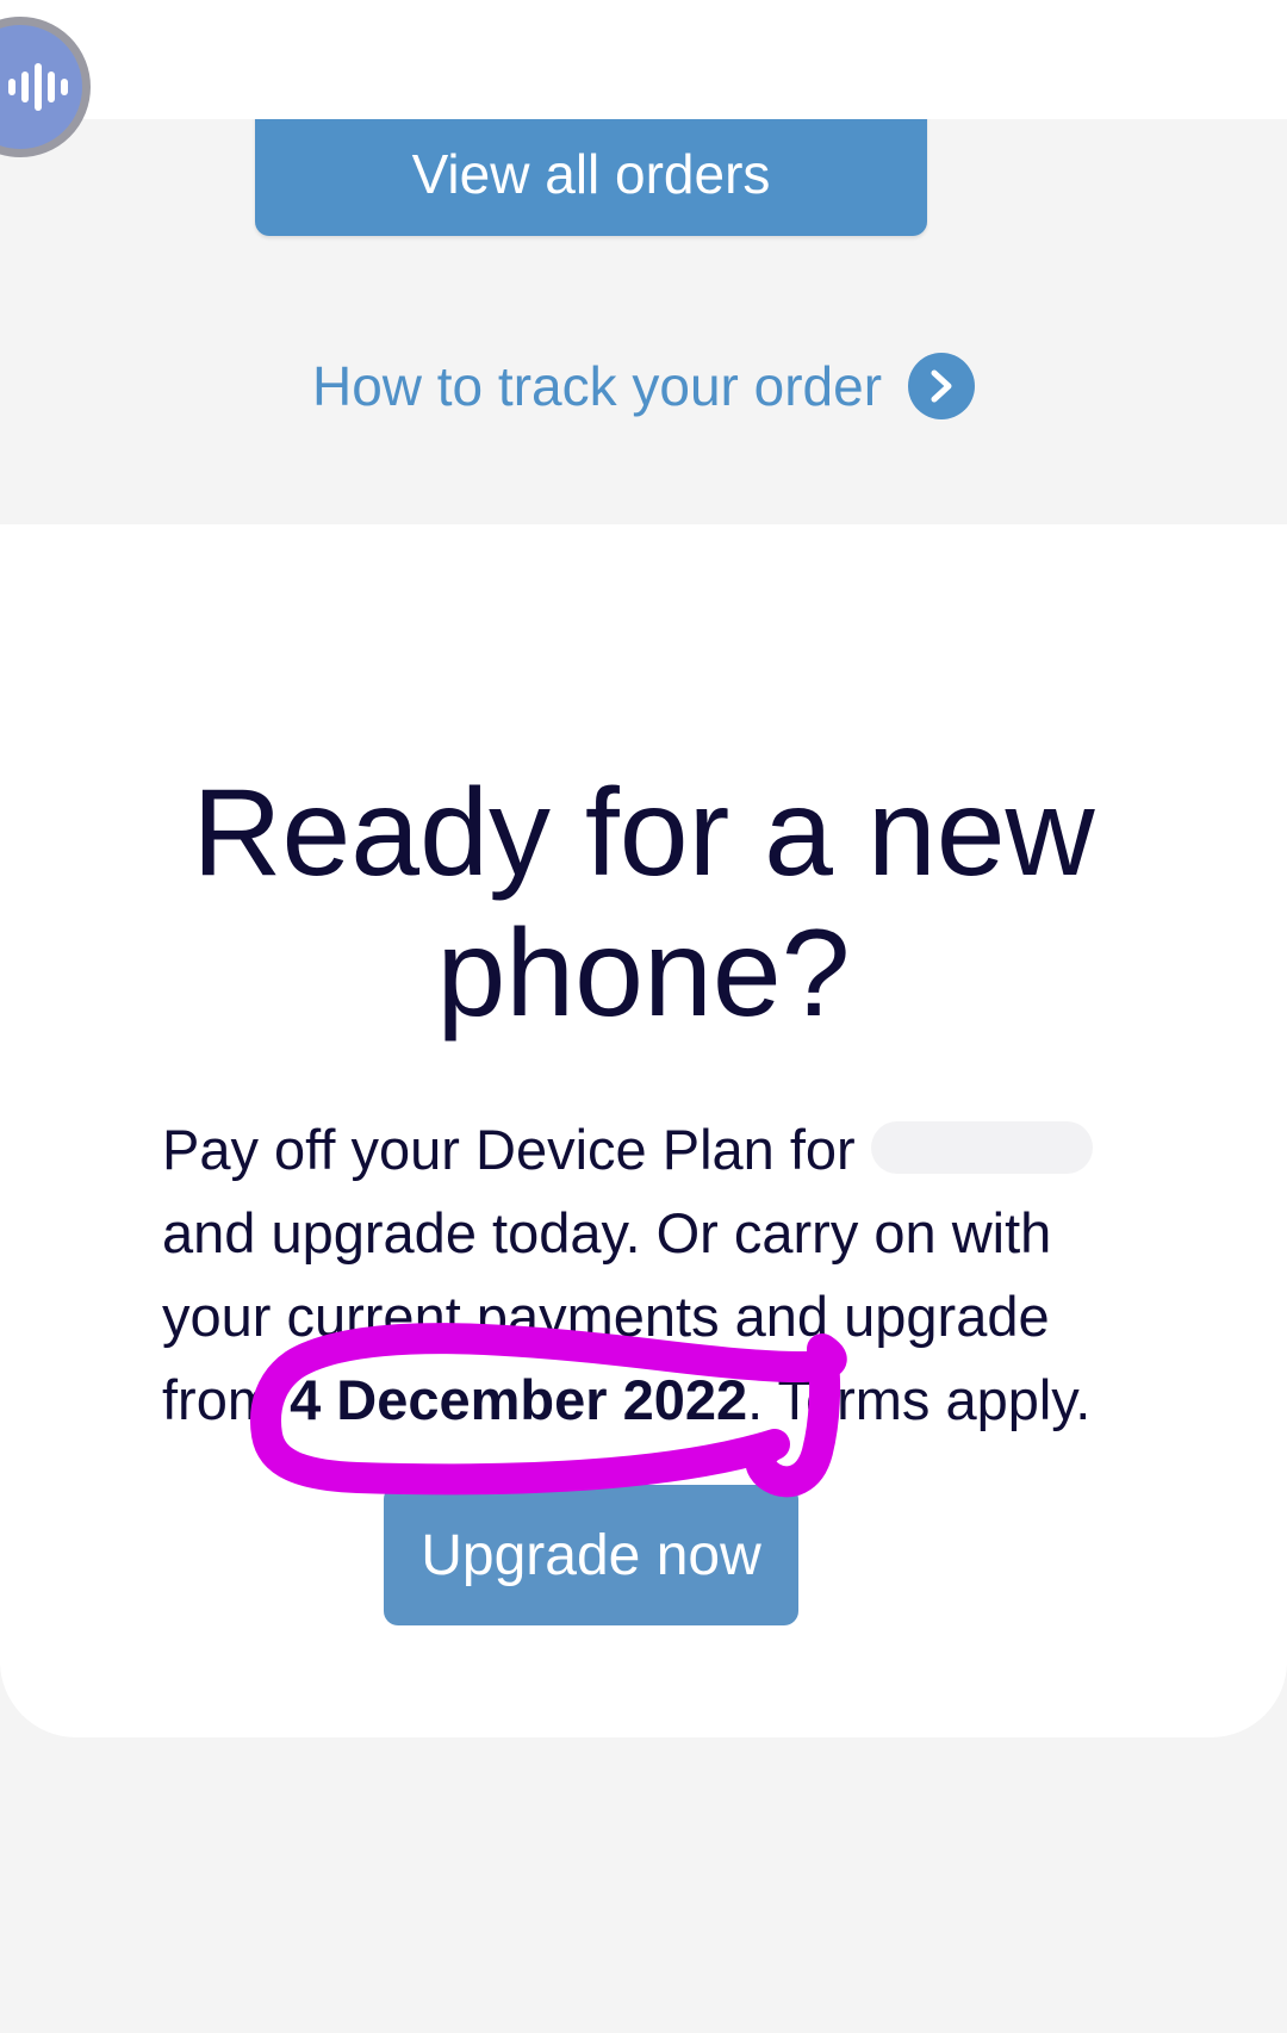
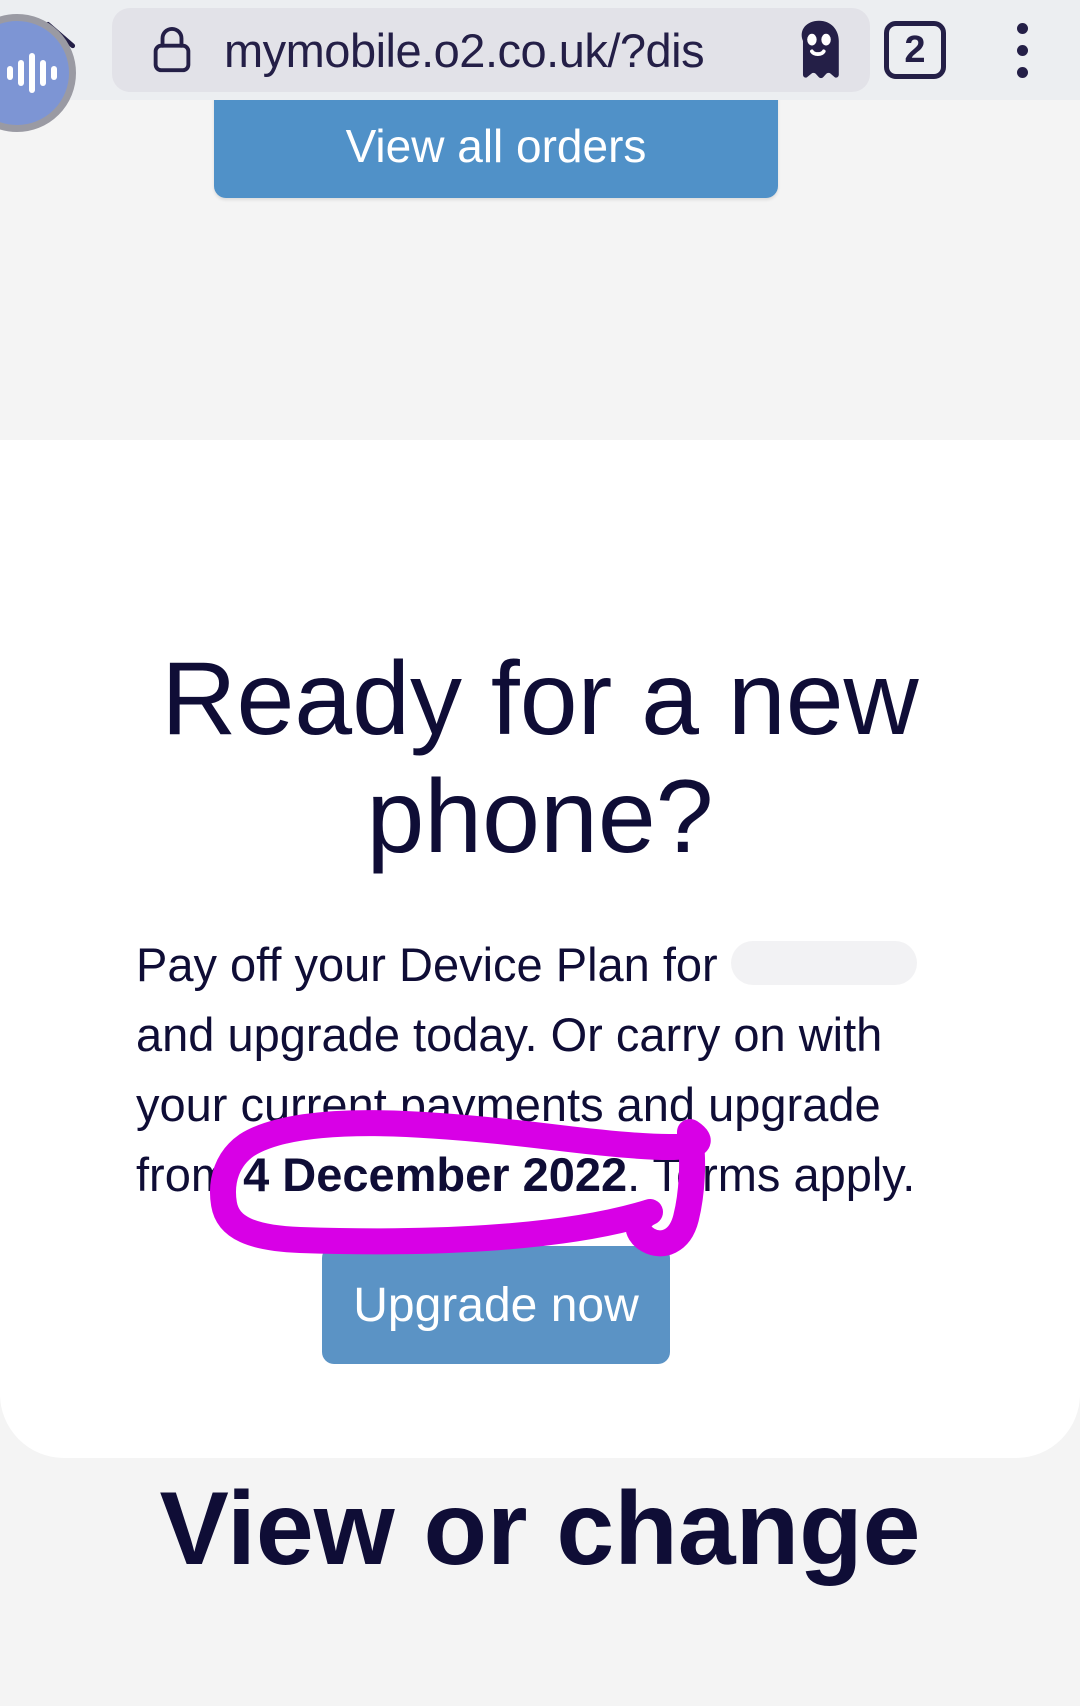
  View all orders
- How to track your order
  Ready for a new phone?
  Pay off your Device Plan for and upgrade today. Or carry on with your current payments and upgrade from 4 December 2022. Trms apply.
  Upgrade now
+ View or change
+ mymobile.o2.co.uk/?dis
+ 2
